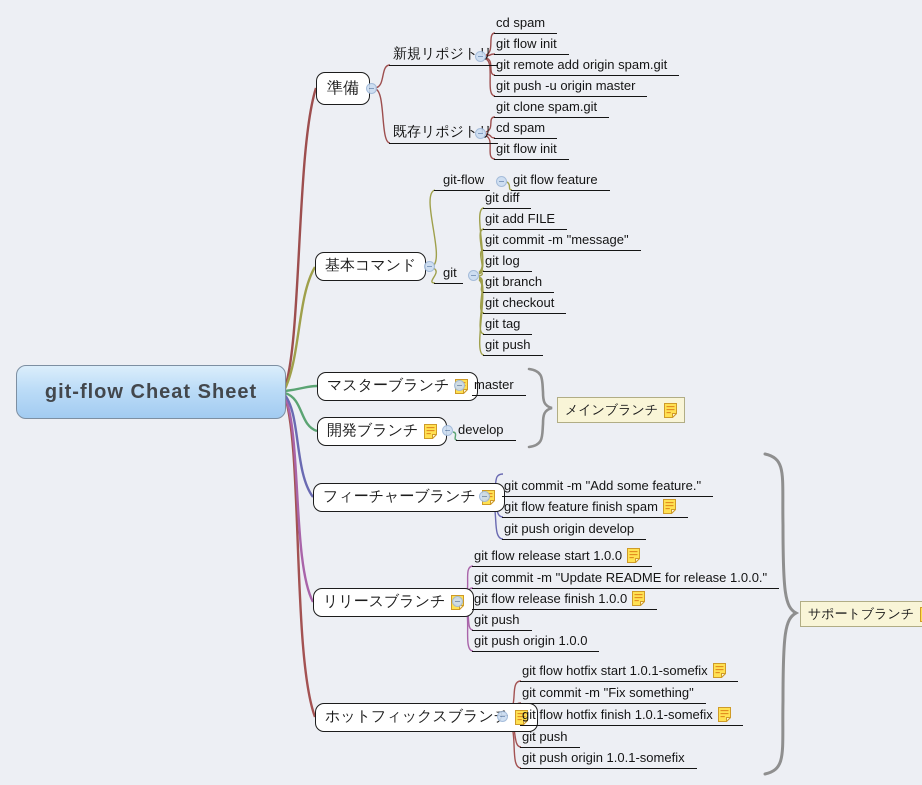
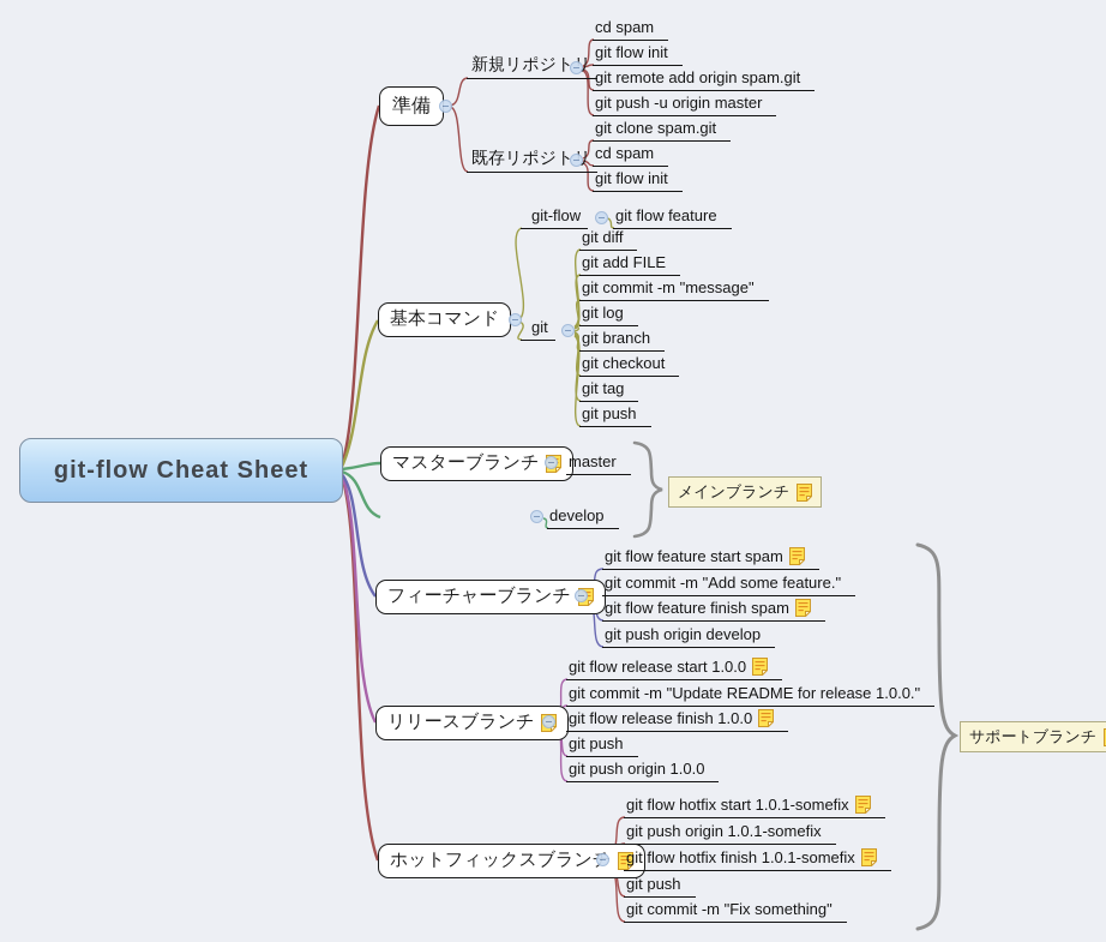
  git-flow Cheat Sheet
  準備
  基本コマンド
  マスターブランチ
- 開発ブランチ
  フィーチャーブランチ
  リリースブランチ
  ホットフィックスブラン
  新規リポジトリ
  既存リポジト
  git-flow
  git
  cd spam
  git flow init
  git remote add origin spam.git
  git push -u origin master
  git clone spam.git
  cd spam
  git flow init
  git flow feature
  git diff
  git add FILE
  git commit -m "message"
  git log
  git branch
  git checkout
  git tag
  git push
  master
  develop
+ git flow feature start spam
  git commit -m "Add some feature."
  git flow feature finish spam
  git push origin develop
  git flow release start 1.0.0
  git commit -m "Update README for release 1.0.0."
  git flow release finish 1.0.0
  git push
  git push origin 1.0.0
  git flow hotfix start 1.0.1-somefix
- git commit -m "Fix something"
+ git push origin 1.0.1-somefix
  git flow hotfix finish 1.0.1-somefix
  git push
- git push origin 1.0.1-somefix
+ git commit -m "Fix something"
  メインブランチ
  サポートブランチ
